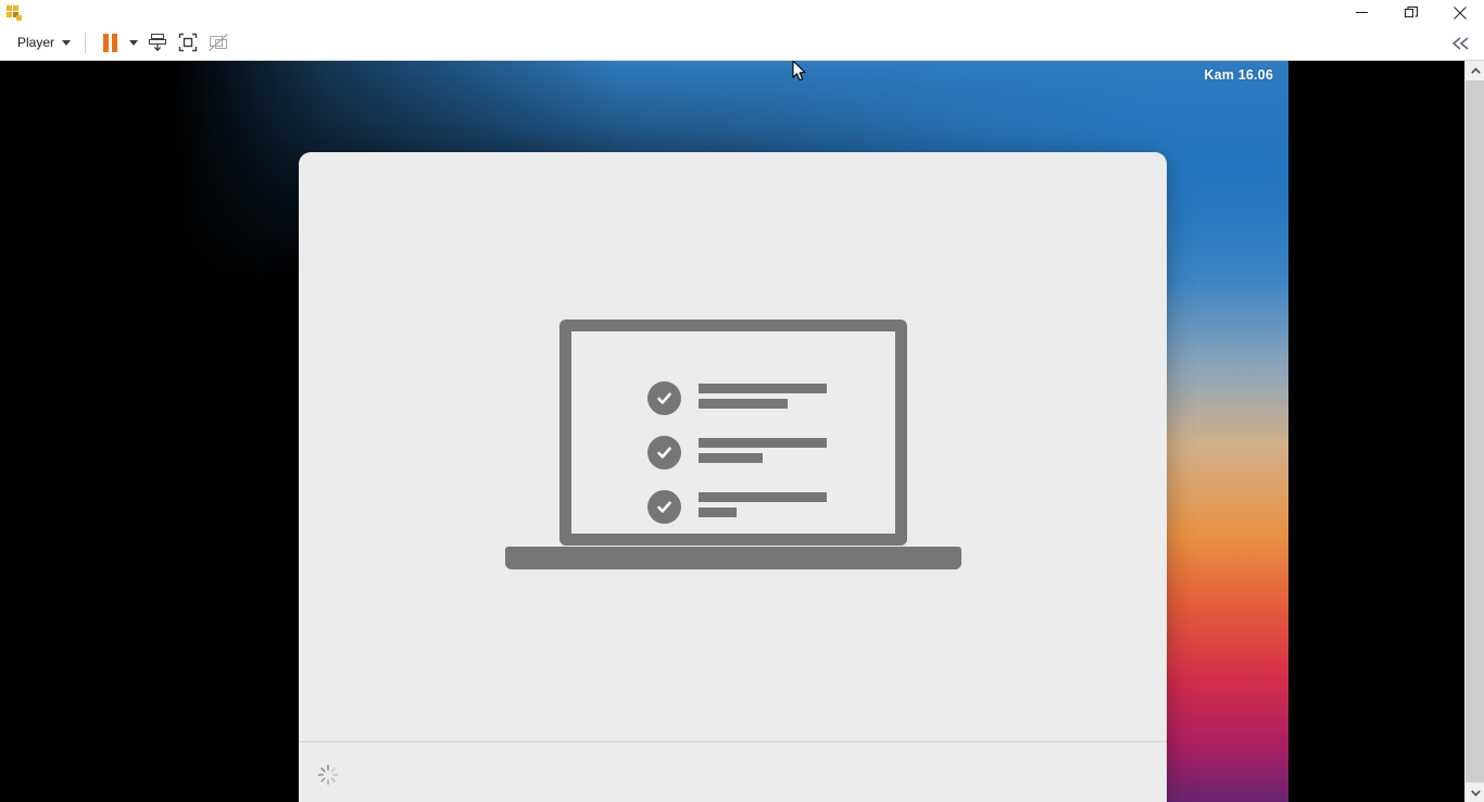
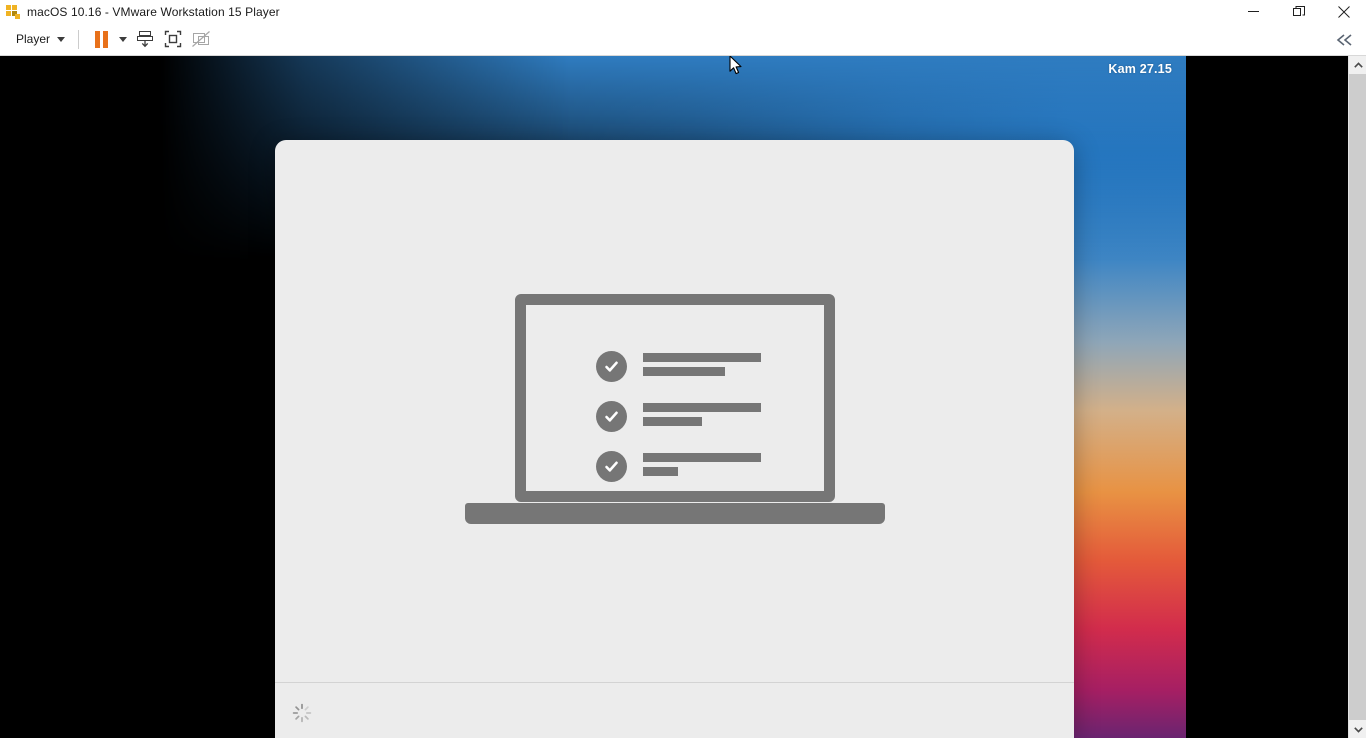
+ macOS 10.16 - VMware Workstation 15 Player
  Player
- Kam 16.06
+ Kam 27.15
